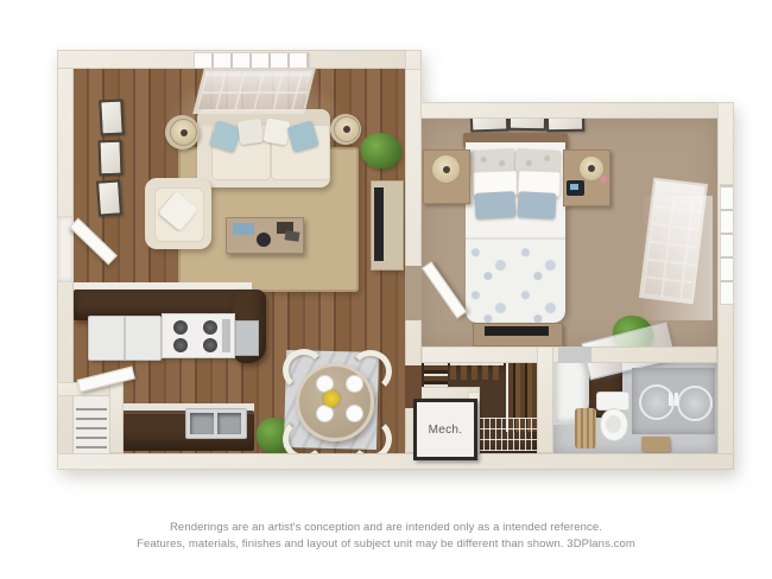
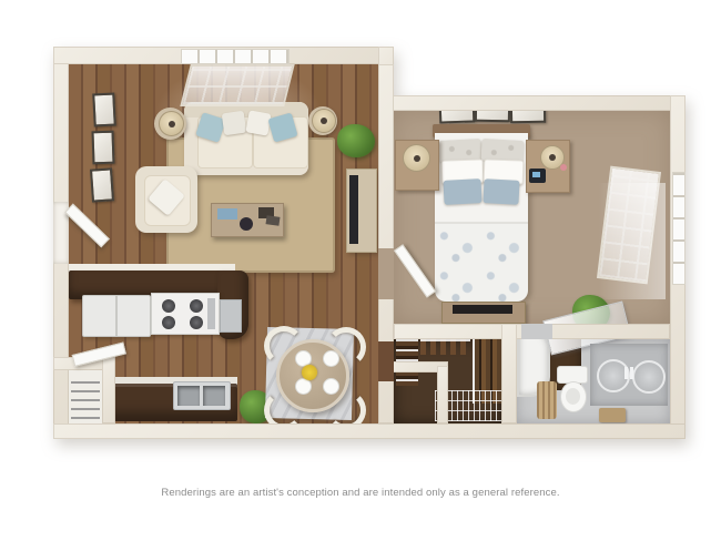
- Mech.
- Renderings are an artist's conception and are intended only as a intended reference.
+ Renderings are an artist's conception and are intended only as a general reference.
- Features, materials, finishes and layout of subject unit may be different than shown. 3DPlans.com
